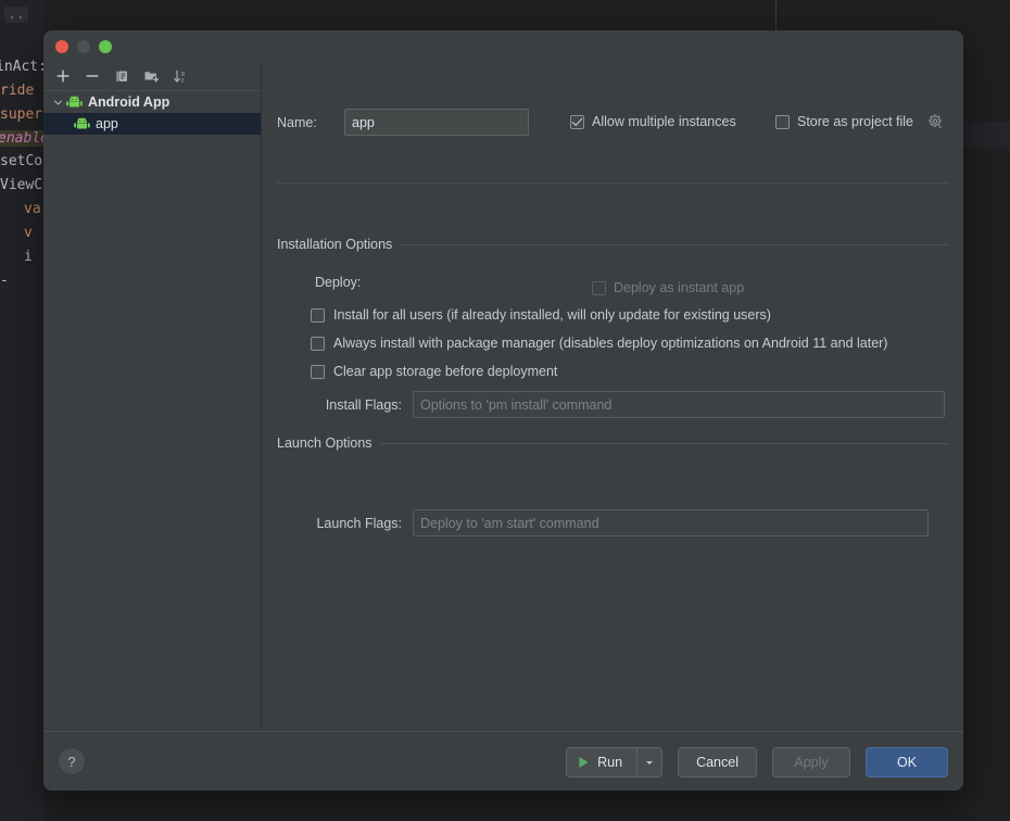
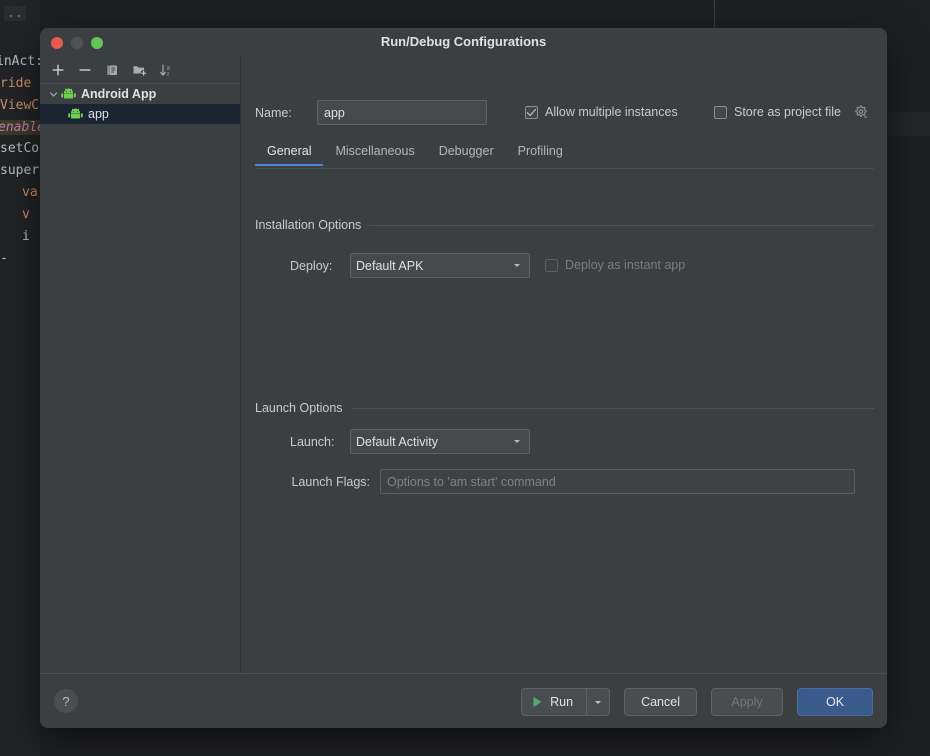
  ..
  ride
- super
+ ViewC
  enabl
  setCo
- ViewC
+ super
  va
  v
  i
  -
+ Run/Debug Configurations
  Android App
  app
  Name:
  app
  Allow multiple instances
  Store as project file
+ General
+ Miscellaneous
+ Debugger
+ Profiling
  Installation Options
  Deploy:
+ Default APK
  Deploy as instant app
- Install for all users (if already installed, will only update for existing users)
- Always install with package manager (disables deploy optimizations on Android 11 and later)
- Clear app storage before deployment
- Install Flags:
- Options to 'pm install' command
  Launch Options
+ Launch:
+ Default Activity
  Launch Flags:
- Deploy to 'am start' command
+ Options to 'am start' command
  ?
  Run
  Cancel
  Apply
  OK
